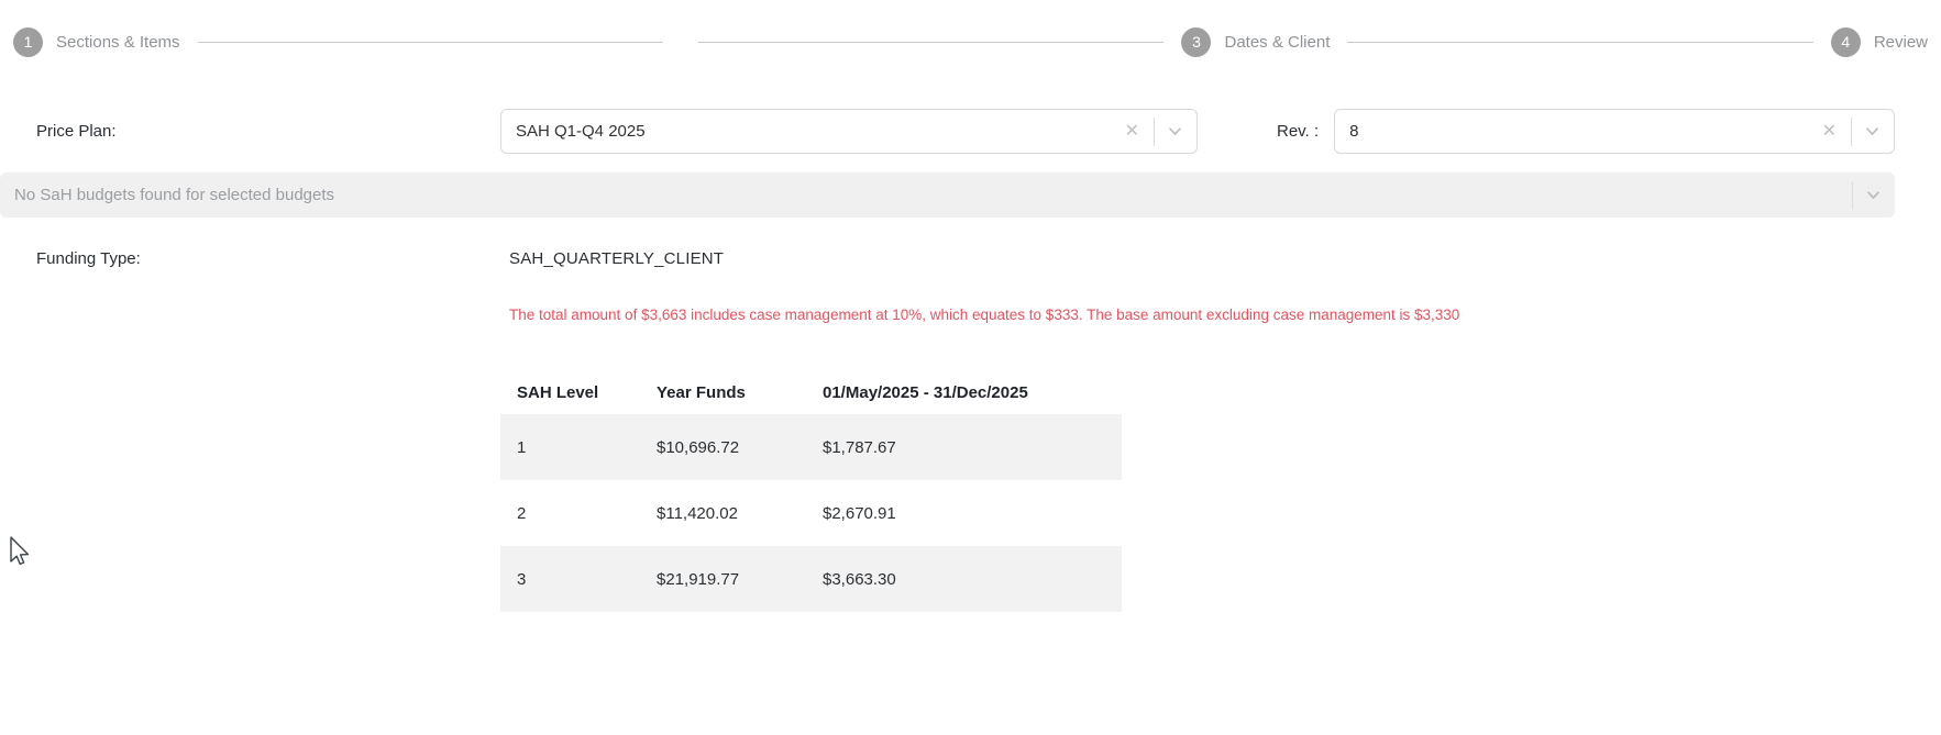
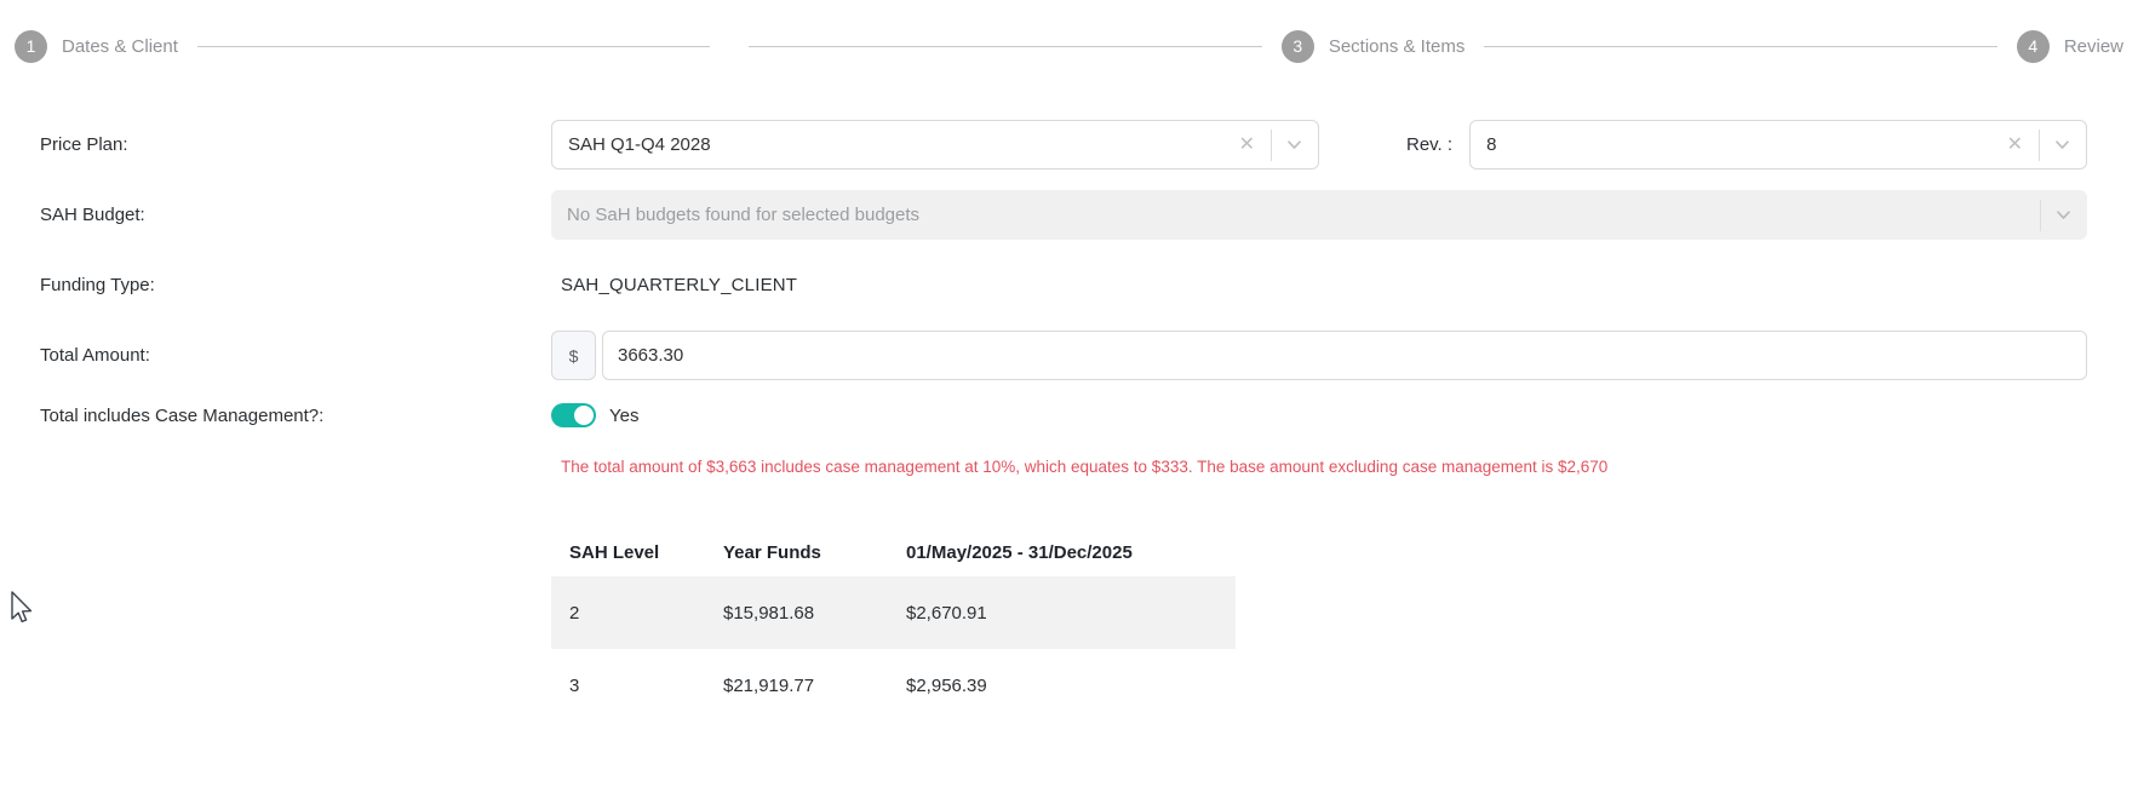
  1
- Sections & Items
+ Dates & Client
  3
- Dates & Client
+ Sections & Items
  4
  Review
  Price Plan:
- SAH Q1-Q4 2025
+ SAH Q1-Q4 2028
  ✕
  Rev. :
  8
  ✕
+ SAH Budget:
  No SaH budgets found for selected budgets
  Funding Type:
  SAH_QUARTERLY_CLIENT
+ Total Amount:
+ $
+ 3663.30
+ Total includes Case Management?:
+ Yes
- The total amount of $3,663 includes case management at 10%, which equates to $333. The base amount excluding case management is $3,330
+ The total amount of $3,663 includes case management at 10%, which equates to $333. The base amount excluding case management is $2,670
  SAH Level	Year Funds	01/May/2025 - 31/Dec/2025
- 1	$10,696.72	$1,787.67
- 2	$11,420.02	$2,670.91
+ 2	$15,981.68	$2,670.91
- 3	$21,919.77	$3,663.30
+ 3	$21,919.77	$2,956.39
